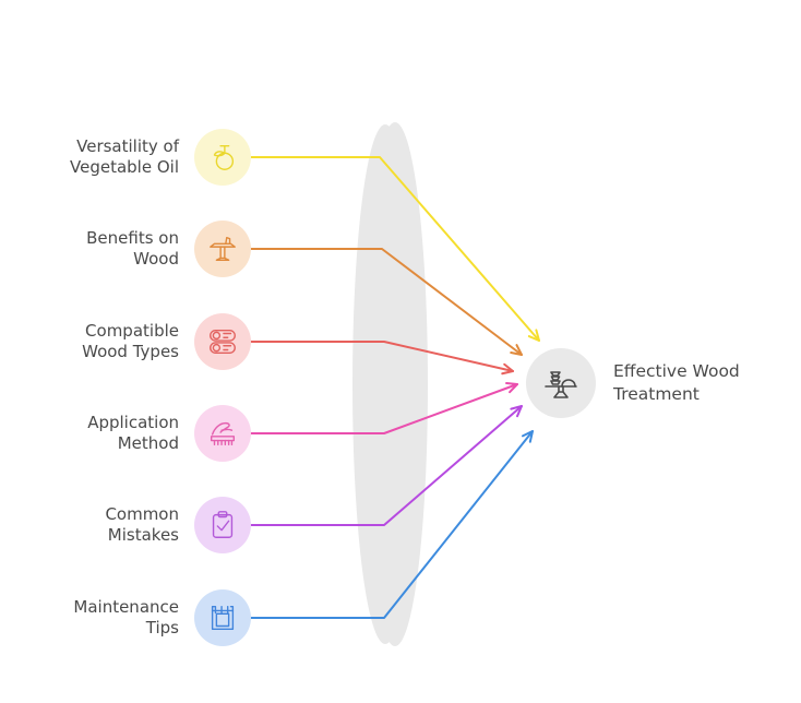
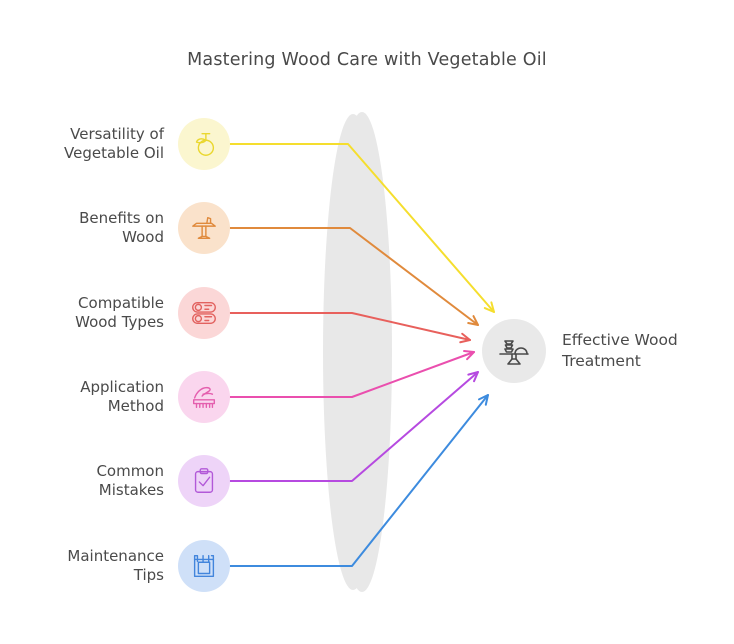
+ Mastering Wood Care with Vegetable Oil
  Versatility of
  Vegetable Oil
  Benefits on
  Wood
  Compatible
  Wood Types
  Application
  Method
  Common
  Mistakes
  Maintenance
  Tips
  Effective Wood
  Treatment
